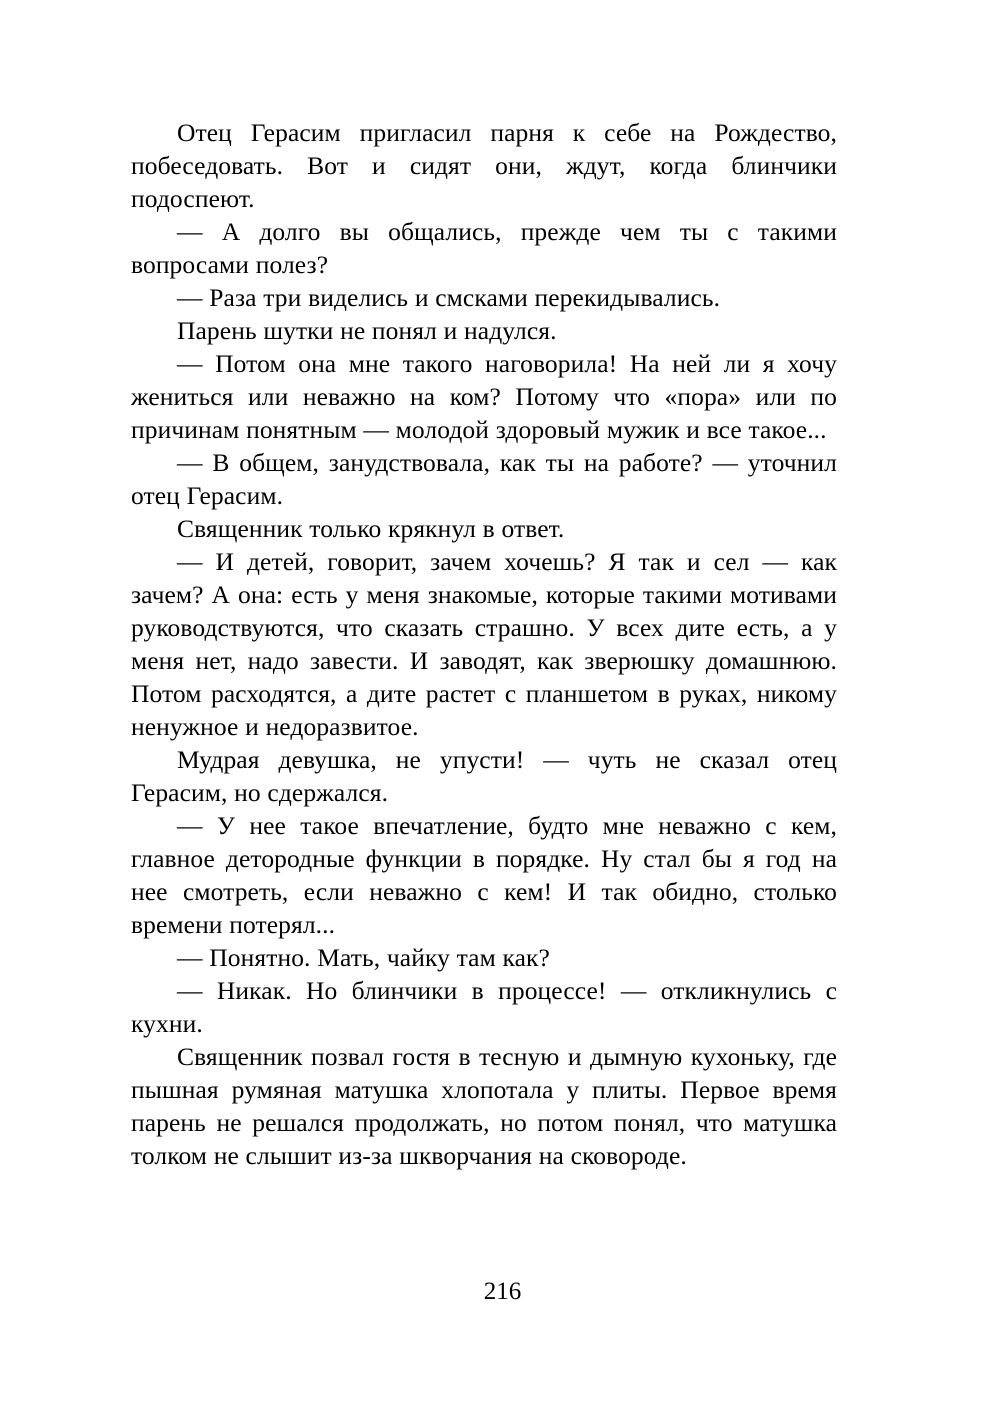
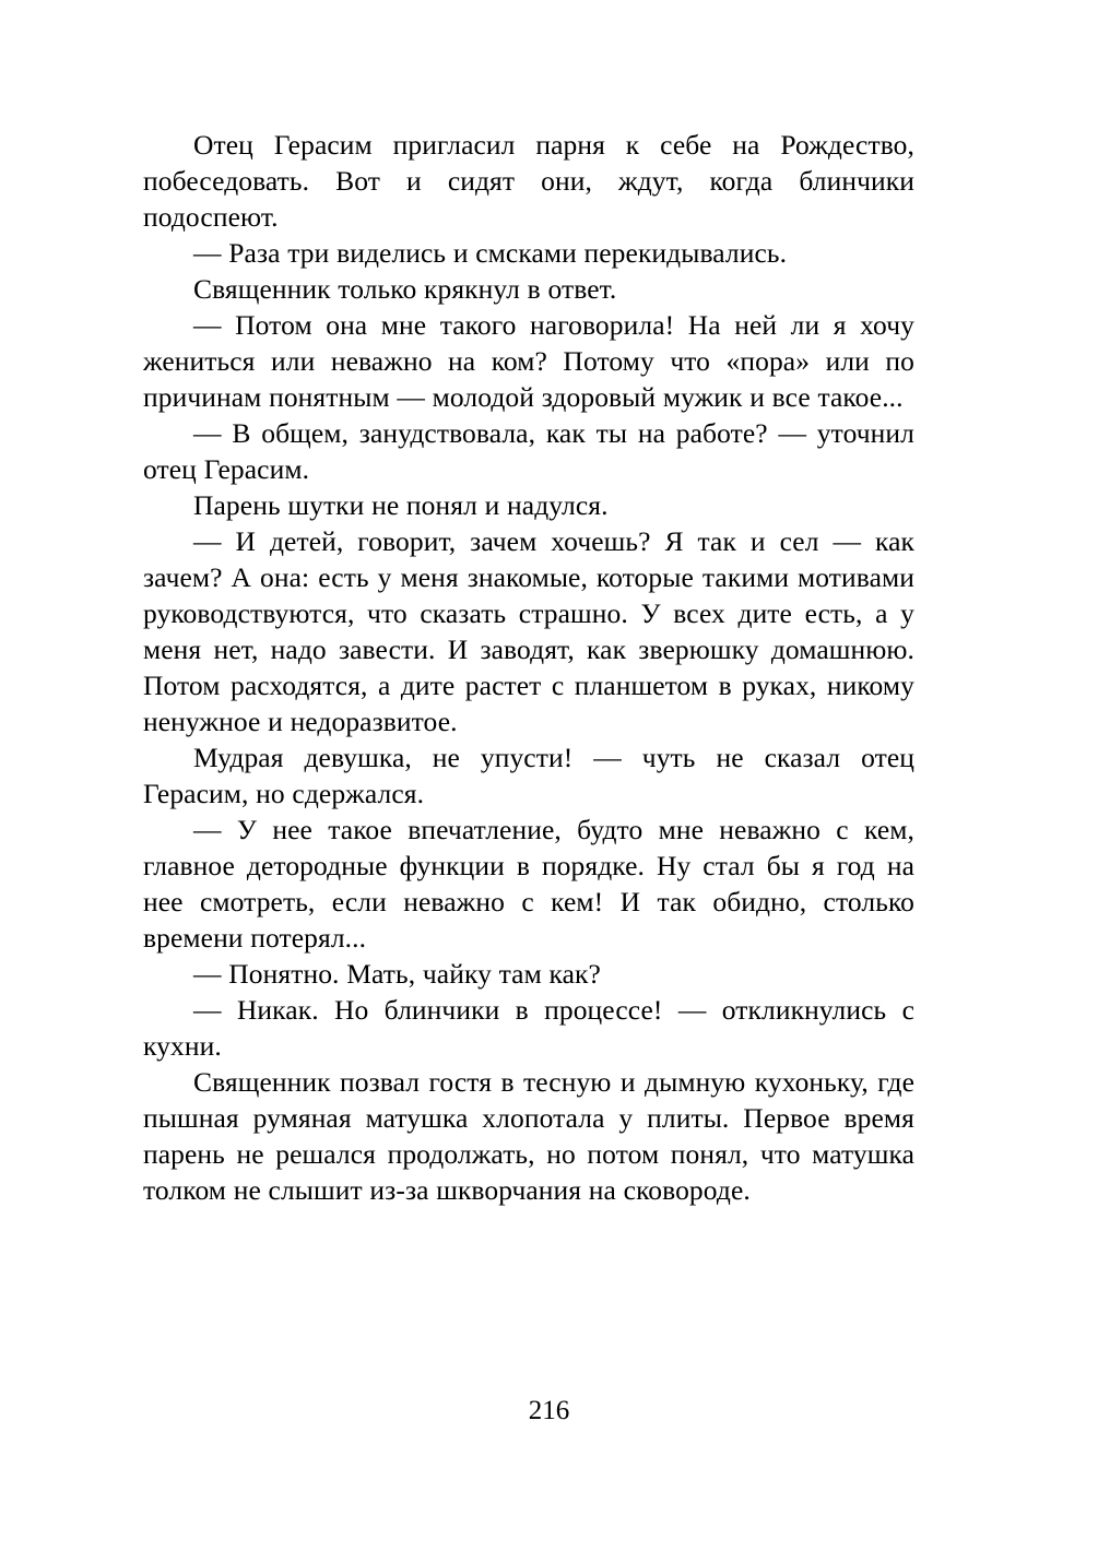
  Отец Герасим пригласил парня к себе на Рождество, побеседовать. Вот и сидят они, ждут, когда блинчики подоспеют.
- — А долго вы общались, прежде чем ты с такими вопросами полез?
  — Раза три виделись и смсками перекидывались.
- Парень шутки не понял и надулся.
+ Священник только крякнул в ответ.
  — Потом она мне такого наговорила! На ней ли я хочу жениться или неважно на ком? Потому что «пора» или по причинам понятным — молодой здоровый мужик и все такое...
  — В общем, занудствовала, как ты на работе? — уточнил отец Герасим.
- Священник только крякнул в ответ.
+ Парень шутки не понял и надулся.
  — И детей, говорит, зачем хочешь? Я так и сел — как зачем? А она: есть у меня знакомые, которые такими мотивами руководствуются, что сказать страшно. У всех дите есть, а у меня нет, надо завести. И заводят, как зверюшку домашнюю. Потом расходятся, а дите растет с планшетом в руках, никому ненужное и недоразвитое.
  Мудрая девушка, не упусти! — чуть не сказал отец Герасим, но сдержался.
  — У нее такое впечатление, будто мне неважно с кем, главное детородные функции в порядке. Ну стал бы я год на нее смотреть, если неважно с кем! И так обидно, столько времени потерял...
  — Понятно. Мать, чайку там как?
  — Никак. Но блинчики в процессе! — откликнулись с кухни.
  Священник позвал гостя в тесную и дымную кухоньку, где пышная румяная матушка хлопотала у плиты. Первое время парень не решался продолжать, но потом понял, что матушка толком не слышит из-за шкворчания на сковороде.
  216
